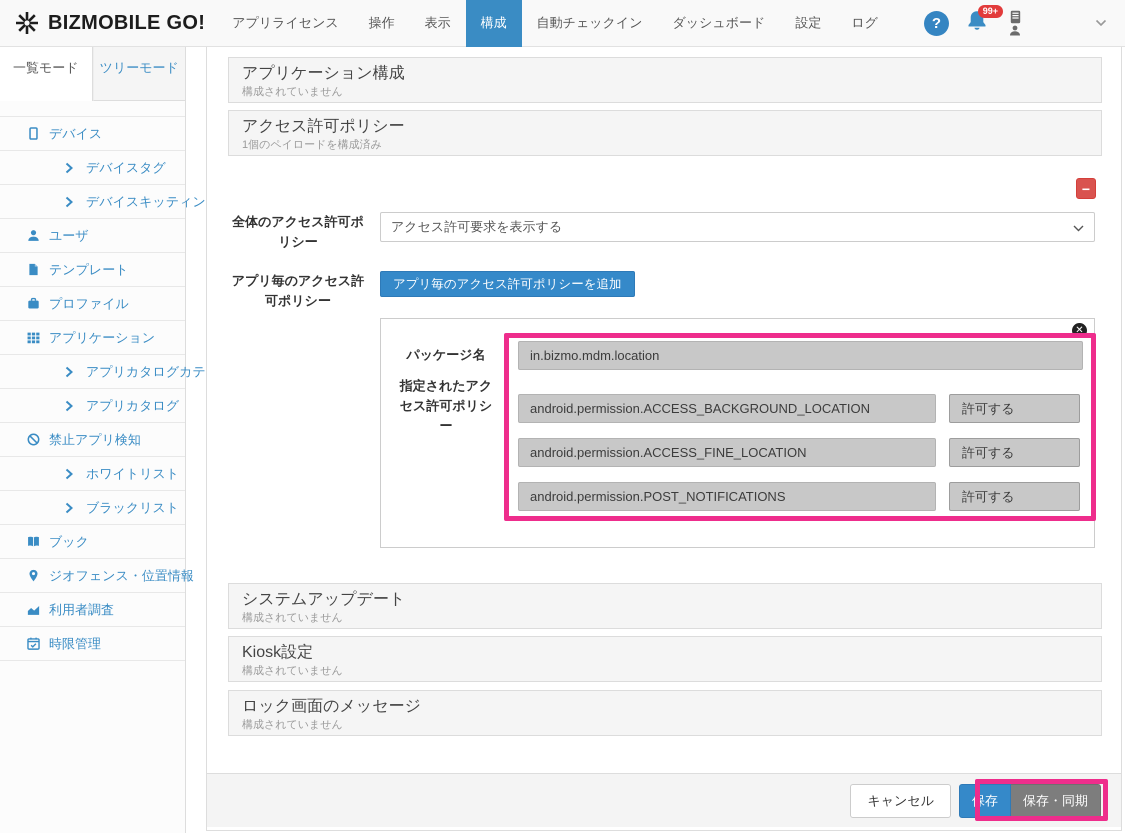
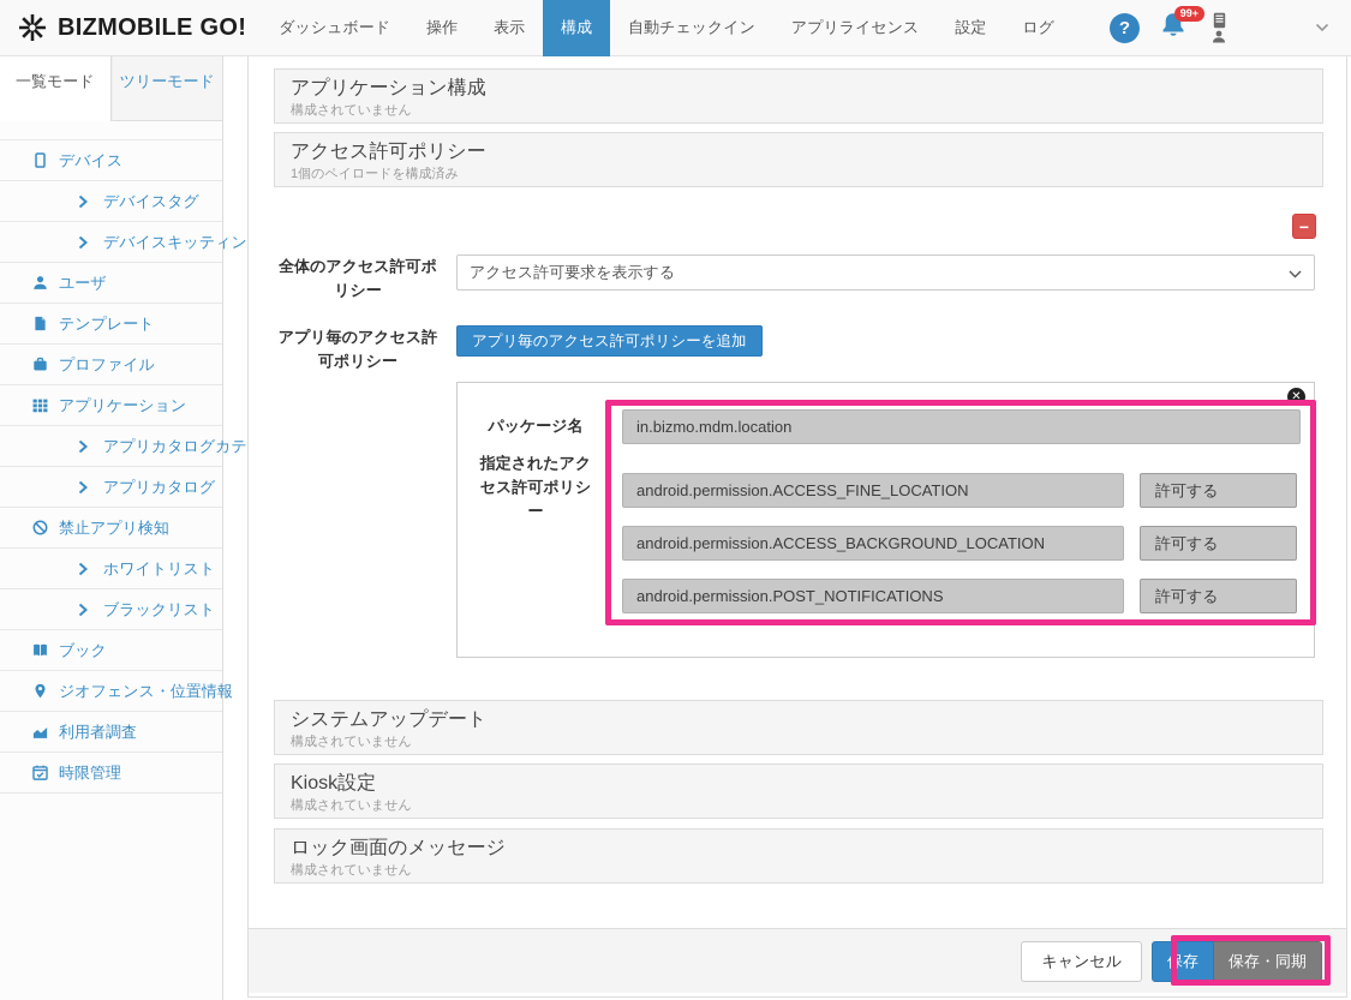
  BIZMOBILE GO!
- アプリライセンス
+ ダッシュボード
  操作
  表示
  構成
  自動チェックイン
- ダッシュボード
+ アプリライセンス
  設定
  ログ
  ?
  99+
  一覧モード
  ツリーモード
  デバイス
  デバイスタグ
  デバイスキッティン
  ユーザ
  テンプレート
  プロファイル
  アプリケーション
  アプリカタログカテ
  アプリカタログ
  禁止アプリ検知
  ホワイトリスト
  ブラックリスト
  ブック
  ジオフェンス・位置情報
  利用者調査
  時限管理
  アプリケーション構成
  構成されていません
  アクセス許可ポリシー
  1個のペイロードを構成済み
  −
  全体のアクセス許可ポリシー
  アクセス許可要求を表示する
  アプリ毎のアクセス許可ポリシー
  アプリ毎のアクセス許可ポリシーを追加
  ✕
  パッケージ名
  in.bizmo.mdm.location
  指定されたアクセス許可ポリシー
- android.permission.ACCESS_BACKGROUND_LOCATION
+ android.permission.ACCESS_FINE_LOCATION
  許可する
- android.permission.ACCESS_FINE_LOCATION
+ android.permission.ACCESS_BACKGROUND_LOCATION
  許可する
  android.permission.POST_NOTIFICATIONS
  許可する
  システムアップデート
  構成されていません
  Kiosk設定
  構成されていません
  ロック画面のメッセージ
  構成されていません
  キャンセル
  保存
  保存・同期
